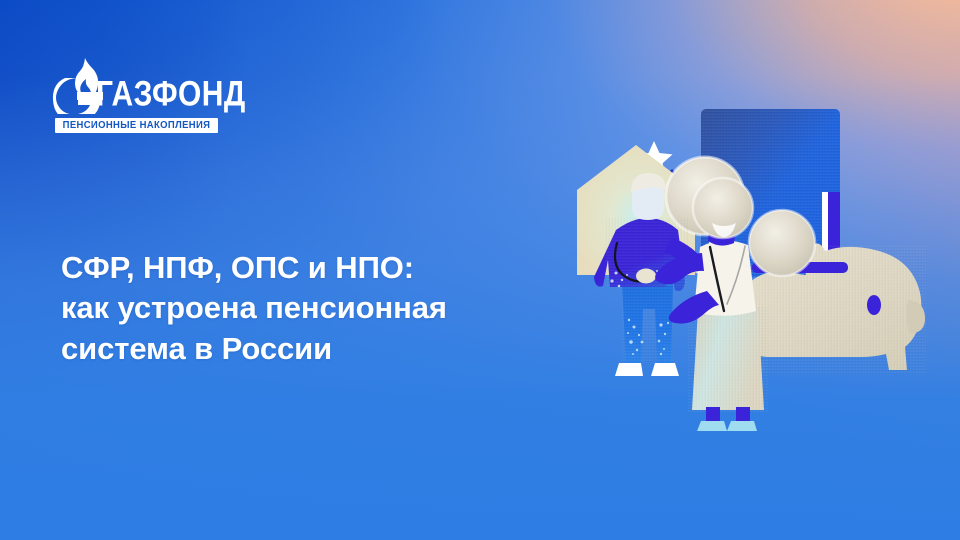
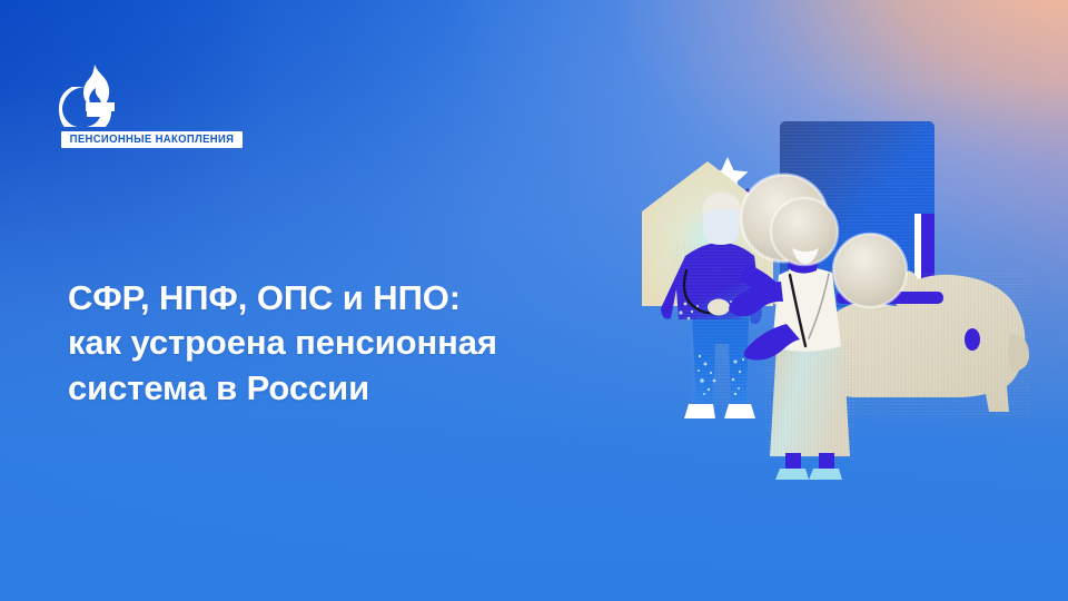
- ГАЗФОНД
  ПЕНСИОННЫЕ НАКОПЛЕНИЯ
  СФР, НПФ, ОПС и НПО:
  как устроена пенсионная
  система в России
